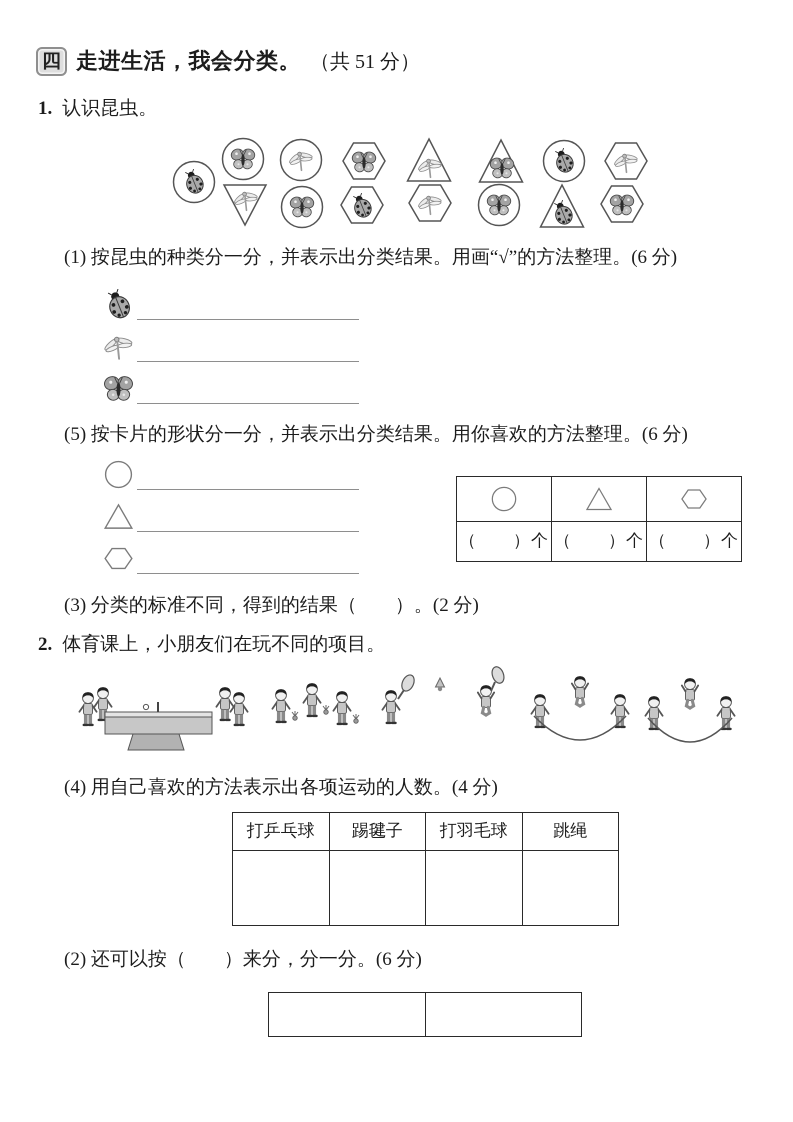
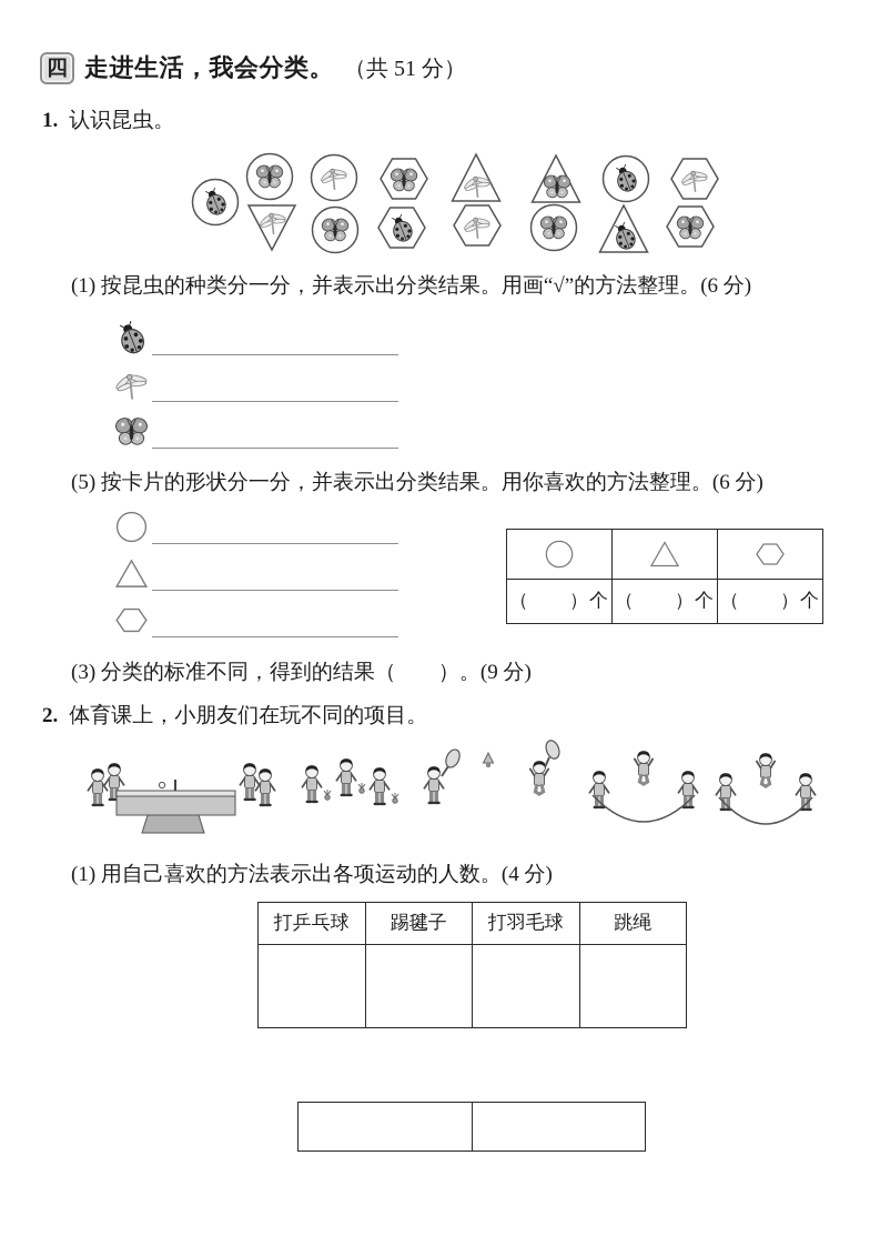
  四
  走进生活，我会分类。
  （共 51 分）
  1. 认识昆虫。
  (1) 按昆虫的种类分一分，并表示出分类结果。用画“√”的方法整理。(6 分)
  (5) 按卡片的形状分一分，并表示出分类结果。用你喜欢的方法整理。(6 分)
  （ ）个	（ ）个	（ ）个
- (3) 分类的标准不同，得到的结果（ ）。(2 分)
+ (3) 分类的标准不同，得到的结果（ ）。(9 分)
  2. 体育课上，小朋友们在玩不同的项目。
- (4) 用自己喜欢的方法表示出各项运动的人数。(4 分)
+ (1) 用自己喜欢的方法表示出各项运动的人数。(4 分)
  打乒乓球	踢毽子	打羽毛球	跳绳
- (2) 还可以按（ ）来分，分一分。(6 分)
